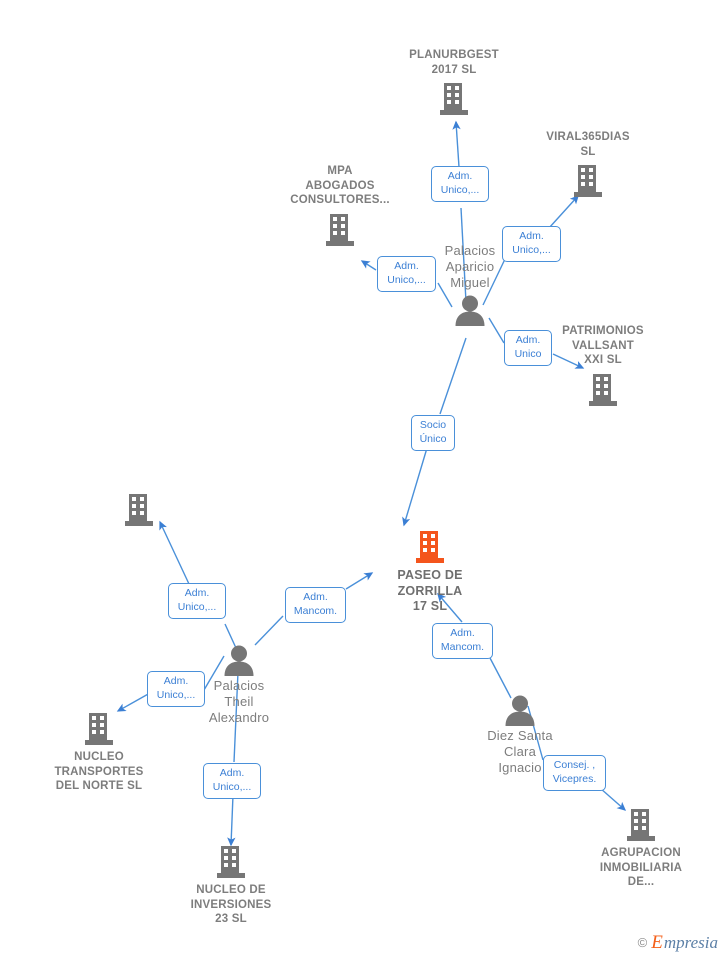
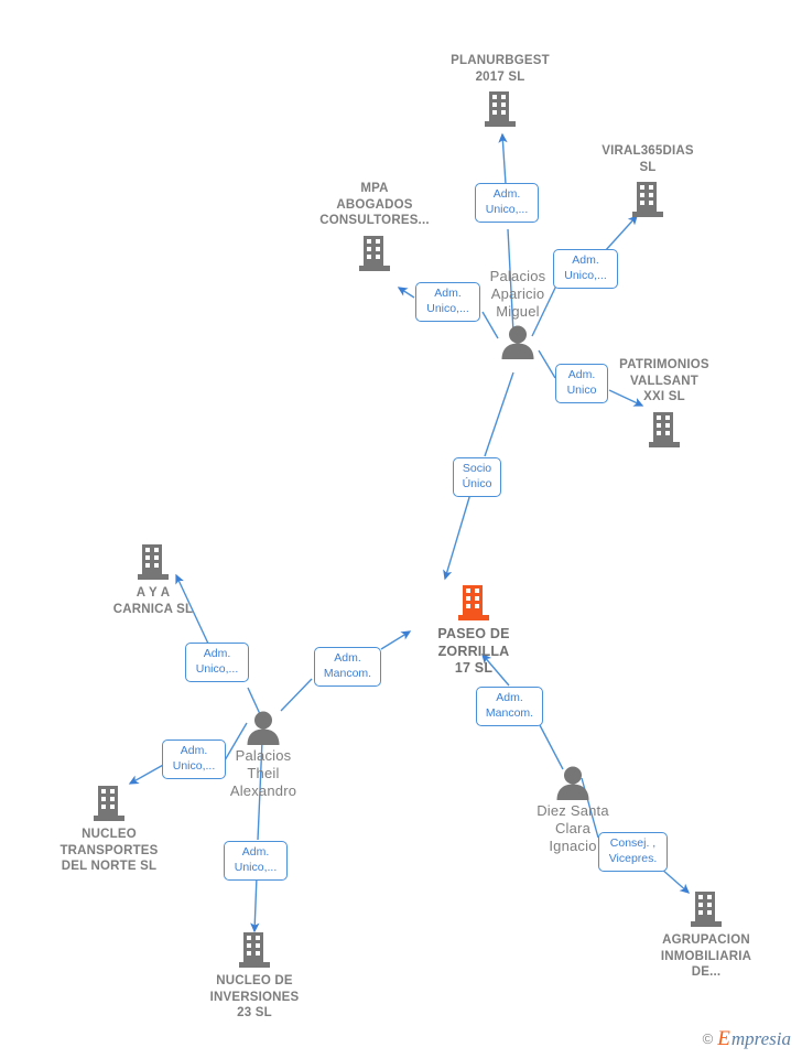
  PLANURBGEST
  2017 SL
  VIRAL365DIAS
  SL
  MPA
  ABOGADOS
  CONSULTORES...
  PATRIMONIOS
  VALLSANT
  XXI SL
  PASEO DE
  ZORRILLA
  17 SL
+ A Y A
+ CARNICA SL
  NUCLEO
  TRANSPORTES
  DEL NORTE SL
  NUCLEO DE
  INVERSIONES
  23 SL
  AGRUPACION
  INMOBILIARIA
  DE...
  Palacios
  Aparicio
  Miguel
  Palacios
  Theil
  Alexandro
  Diez Santa
  Clara
  Ignacio
  Adm.
  Unico,...
  Adm.
  Unico,...
  Adm.
  Unico,...
  Adm.
  Unico
  Socio
  Único
  Adm.
  Unico,...
  Adm.
  Mancom.
  Adm.
  Unico,...
  Adm.
  Unico,...
  Adm.
  Mancom.
  Consej. ,
  Vicepres.
  ©
  E
  mpresia
